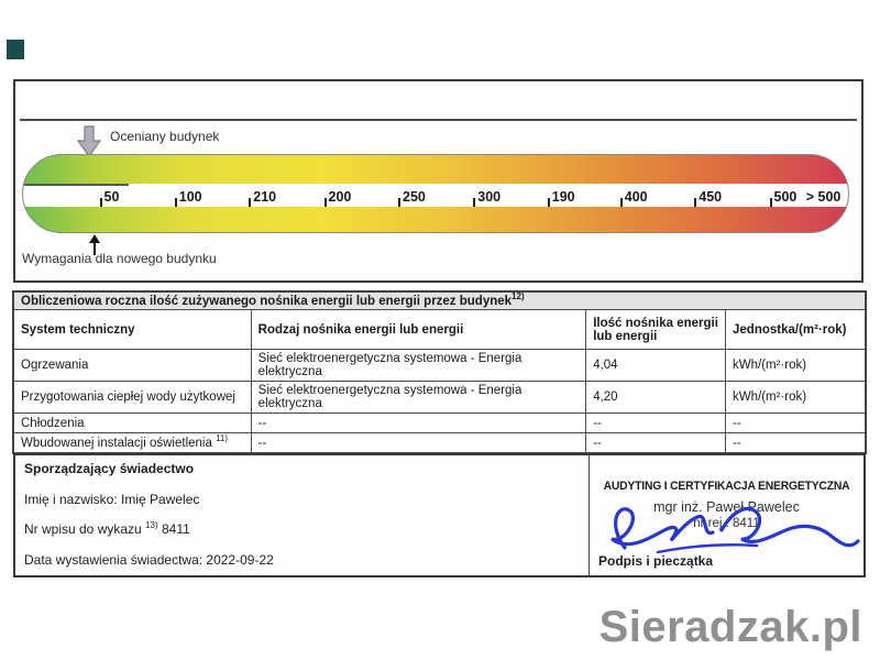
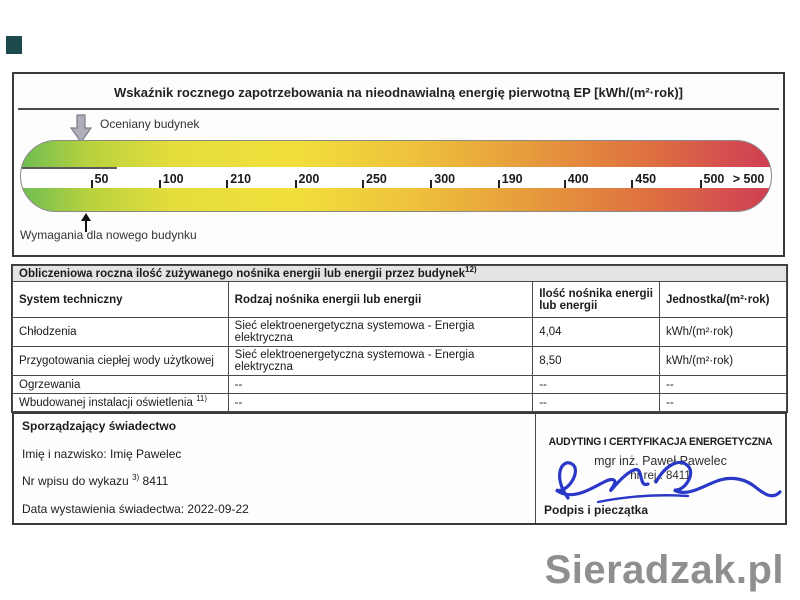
+ Wskaźnik rocznego zapotrzebowania na nieodnawialną energię pierwotną EP [kWh/(m²·rok)]
  Oceniany budynek
  50
  100
  210
  200
  250
  300
  190
  400
  450
  500
  > 500
  Wymagania dla nowego budynku
  Obliczeniowa roczna ilość zużywanego nośnika energii lub energii przez budynek12)
  System techniczny	Rodzaj nośnika energii lub energii	Ilość nośnika energii lub energii	Jednostka/(m²·rok)
- Ogrzewania	Sieć elektroenergetyczna systemowa - Energia elektryczna	4,04	kWh/(m²·rok)
+ Chłodzenia	Sieć elektroenergetyczna systemowa - Energia elektryczna	4,04	kWh/(m²·rok)
- Przygotowania ciepłej wody użytkowej	Sieć elektroenergetyczna systemowa - Energia elektryczna	4,20	kWh/(m²·rok)
+ Przygotowania ciepłej wody użytkowej	Sieć elektroenergetyczna systemowa - Energia elektryczna	8,50	kWh/(m²·rok)
- Chłodzenia	--	--	--
+ Ogrzewania	--	--	--
  Wbudowanej instalacji oświetlenia 11)	--	--	--
  Sporządzający świadectwo
  Imię i nazwisko: Imię Pawelec
- Nr wpisu do wykazu 13) 8411
+ Nr wpisu do wykazu 3) 8411
  Data wystawienia świadectwa: 2022-09-22
  AUDYTING I CERTYFIKACJA ENERGETYCZNA
  mgr inż. Paweł Pawelec
  nr rej 8411
  Podpis i pieczątka
  Sieradzak.pl
